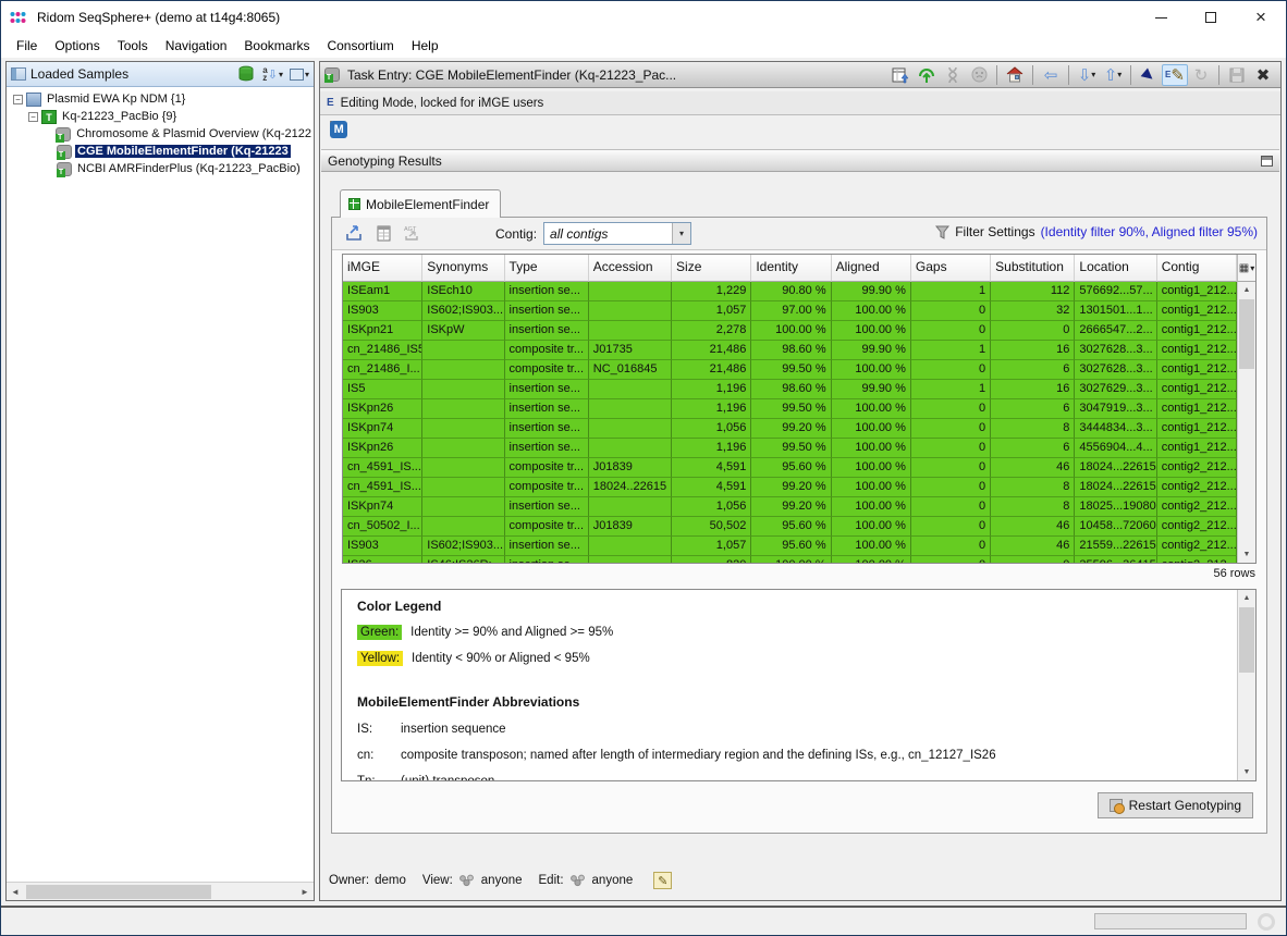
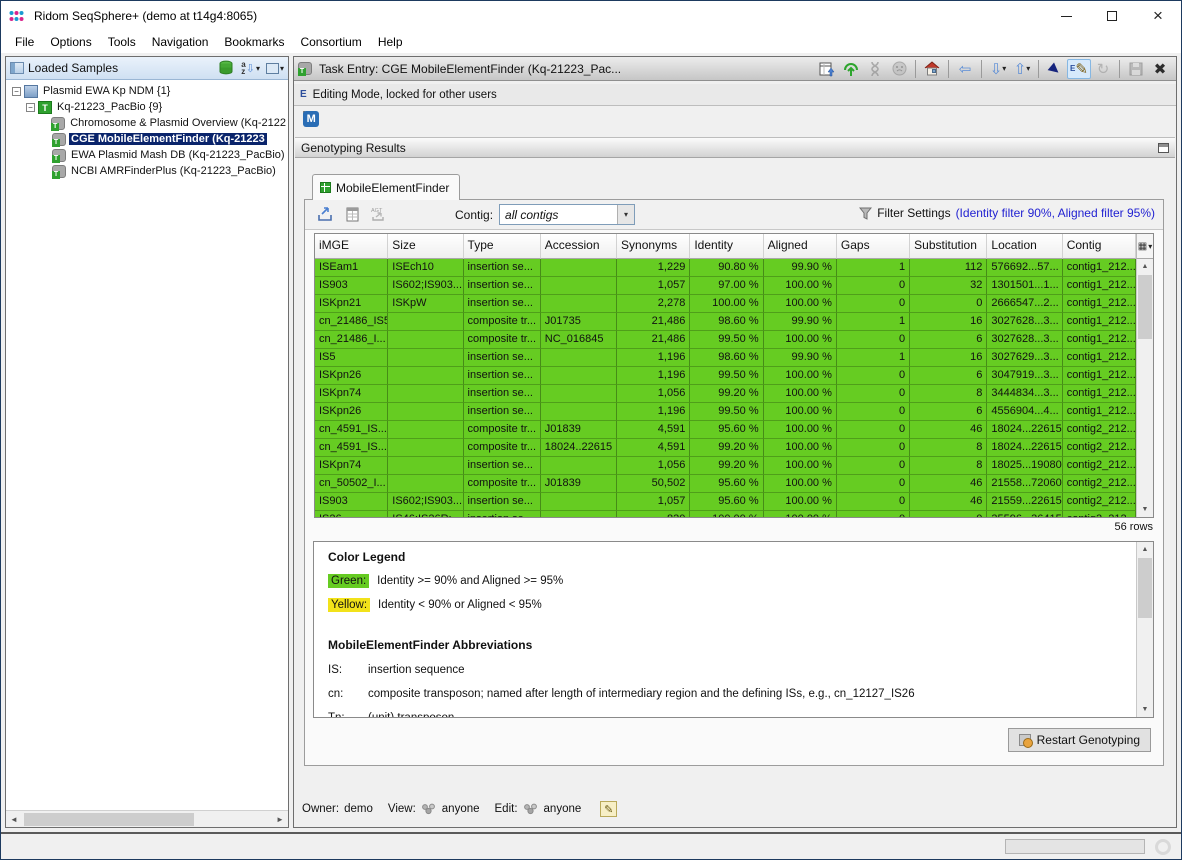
  Ridom SeqSphere+ (demo at t14g4:8065)
  ×
  File
  Options
  Tools
  Navigation
  Bookmarks
  Consortium
  Help
  Loaded Samples
  a
  z
  ⇩
  ▾
  ▾
  −
  Plasmid EWA Kp NDM {1}
  −
  T
  Kq-21223_PacBio {9}
  Chromosome & Plasmid Overview (Kq-2122
  CGE MobileElementFinder (Kq-21223
+ EWA Plasmid Mash DB (Kq-21223_PacBio)
  NCBI AMRFinderPlus (Kq-21223_PacBio)
  ◄
  ►
  Task Entry: CGE MobileElementFinder (Kq-21223_Pac...
  ⇦
  ⇩
  ▾
  ⇧
  ▾
  E
  ✎
  ↻
  ✖
  E
- Editing Mode, locked for iMGE users
+ Editing Mode, locked for other users
  Genotyping Results
  MobileElementFinder
  Contig:
  all contigs
  ▾
  Filter Settings
  (Identity filter 90%, Aligned filter 95%)
  iMGE
- Synonyms
+ Size
  Type
  Accession
- Size
+ Synonyms
  Identity
  Aligned
  Gaps
  Substitution
  Location
  Contig
  ISEam1
  ISEch10
  insertion se...
  1,229
  90.80 %
  99.90 %
  1
  112
  576692...57...
  contig1_212...
  IS903
  IS602;IS903...
  insertion se...
  1,057
  97.00 %
  100.00 %
  0
  32
  1301501...1...
  contig1_212...
  ISKpn21
  ISKpW
  insertion se...
  2,278
  100.00 %
  100.00 %
  0
  0
  2666547...2...
  contig1_212...
  cn_21486_IS5
  composite tr...
  J01735
  21,486
  98.60 %
  99.90 %
  1
  16
  3027628...3...
  contig1_212...
  cn_21486_I...
  composite tr...
  NC_016845
  21,486
  99.50 %
  100.00 %
  0
  6
  3027628...3...
  contig1_212...
  IS5
  insertion se...
  1,196
  98.60 %
  99.90 %
  1
  16
  3027629...3...
  contig1_212...
  ISKpn26
  insertion se...
  1,196
  99.50 %
  100.00 %
  0
  6
  3047919...3...
  contig1_212...
  ISKpn74
  insertion se...
  1,056
  99.20 %
  100.00 %
  0
  8
  3444834...3...
  contig1_212...
  ISKpn26
  insertion se...
  1,196
  99.50 %
  100.00 %
  0
  6
  4556904...4...
  contig1_212...
  cn_4591_IS...
  composite tr...
  J01839
  4,591
  95.60 %
  100.00 %
  0
  46
  18024...22615
  contig2_212...
  cn_4591_IS...
  composite tr...
  18024..22615
  4,591
  99.20 %
  100.00 %
  0
  8
  18024...22615
  contig2_212...
  ISKpn74
  insertion se...
  1,056
  99.20 %
  100.00 %
  0
  8
  18025...19080
  contig2_212...
  cn_50502_I...
  composite tr...
  J01839
  50,502
  95.60 %
  100.00 %
  0
  46
- 10458...72060
+ 21558...72060
  contig2_212...
  IS903
  IS602;IS903...
  insertion se...
  1,057
  95.60 %
  100.00 %
  0
  46
  21559...22615
  contig2_212...
  ▦
  ▾
  56 rows
  Color Legend
  Green:
  Identity >= 90% and Aligned >= 95%
  Yellow:
  Identity < 90% or Aligned < 95%
  MobileElementFinder Abbreviations
  IS:
  insertion sequence
  cn:
  composite transposon; named after length of intermediary region and the defining ISs, e.g., cn_12127_IS26
  Restart Genotyping
  Owner:
  demo
  View:
  anyone
  Edit:
  anyone
  ✎
